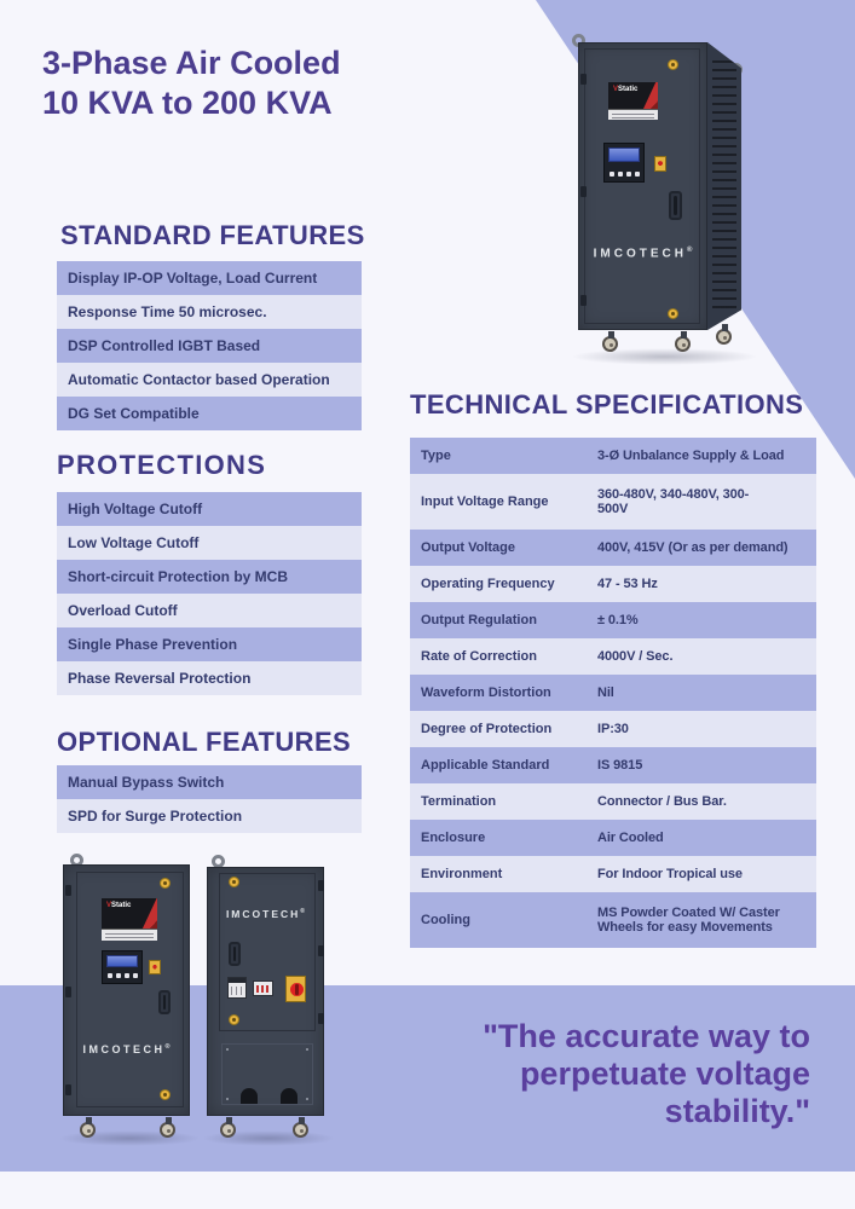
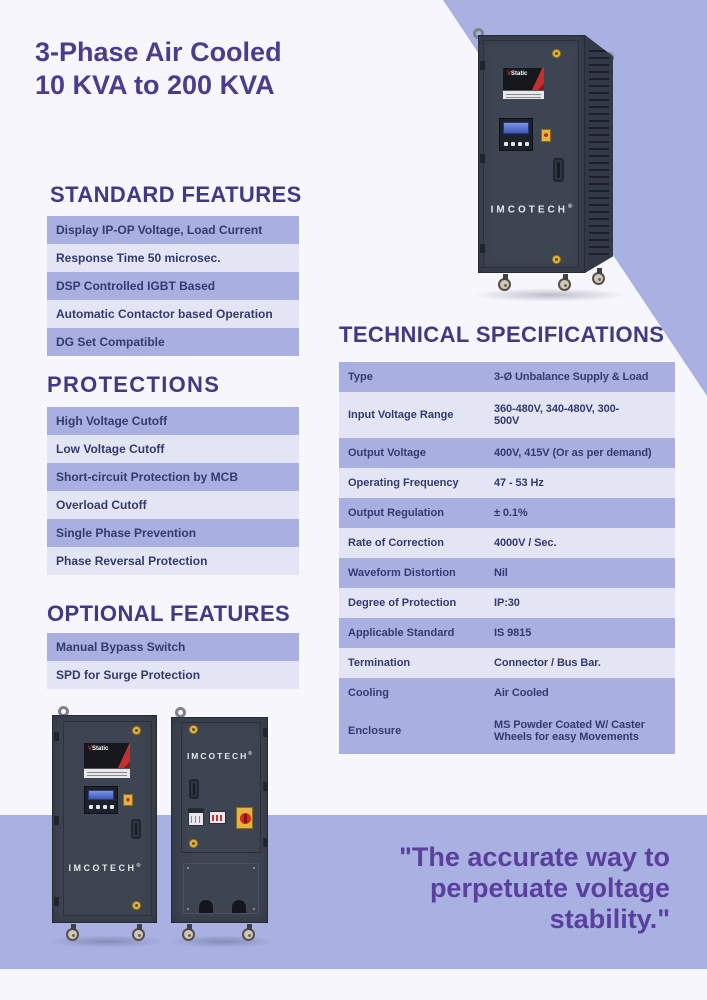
  3-Phase Air Cooled
  10 KVA to 200 KVA
  STANDARD FEATURES
  Display IP-OP Voltage, Load Current
  Response Time 50 microsec.
  DSP Controlled IGBT Based
  Automatic Contactor based Operation
  DG Set Compatible
  PROTECTIONS
  High Voltage Cutoff
  Low Voltage Cutoff
  Short-circuit Protection by MCB
  Overload Cutoff
  Single Phase Prevention
  Phase Reversal Protection
  OPTIONAL FEATURES
  Manual Bypass Switch
  SPD for Surge Protection
  TECHNICAL SPECIFICATIONS
  Type
  3-Ø Unbalance Supply & Load
  Input Voltage Range
  360-480V, 340-480V, 300-500V
  Output Voltage
  400V, 415V (Or as per demand)
  Operating Frequency
  47 - 53 Hz
  Output Regulation
  ± 0.1%
  Rate of Correction
  4000V / Sec.
  Waveform Distortion
  Nil
  Degree of Protection
  IP:30
  Applicable Standard
  IS 9815
  Termination
  Connector / Bus Bar.
- Enclosure
+ Cooling
  Air Cooled
- Environment
- For Indoor Tropical use
- Cooling
+ Enclosure
  MS Powder Coated W/ Caster Wheels for easy Movements
  "The accurate way to
  perpetuate voltage
  stability."
  IMCOTECH
  IMCOTECH
  IMCOTECH
